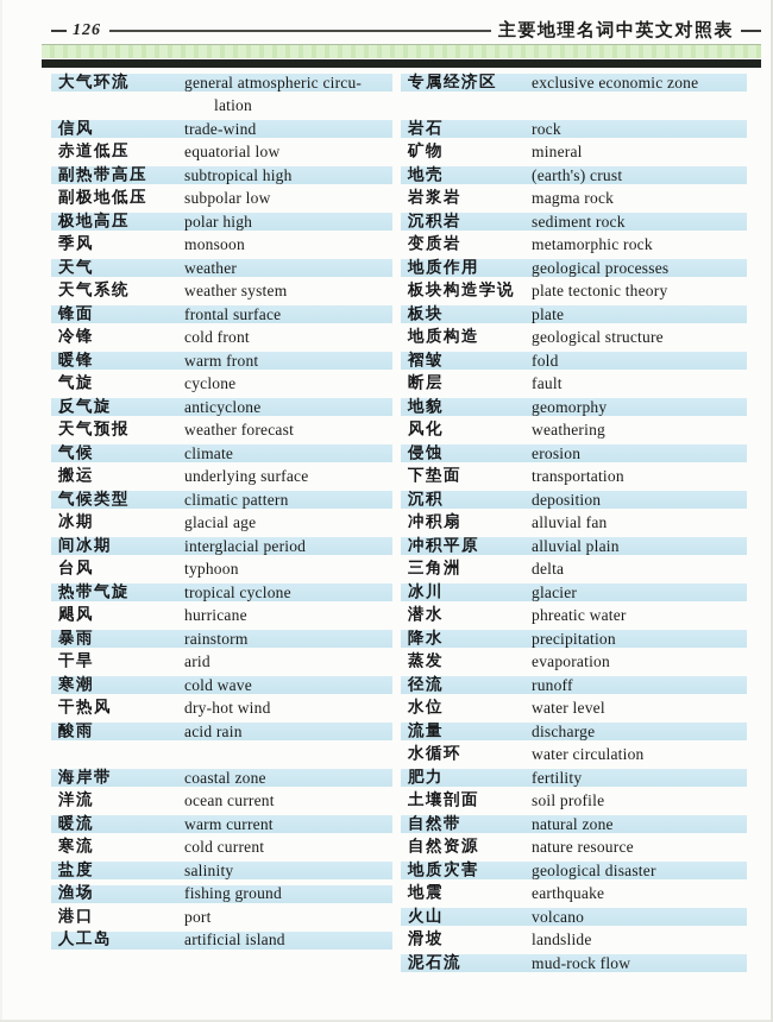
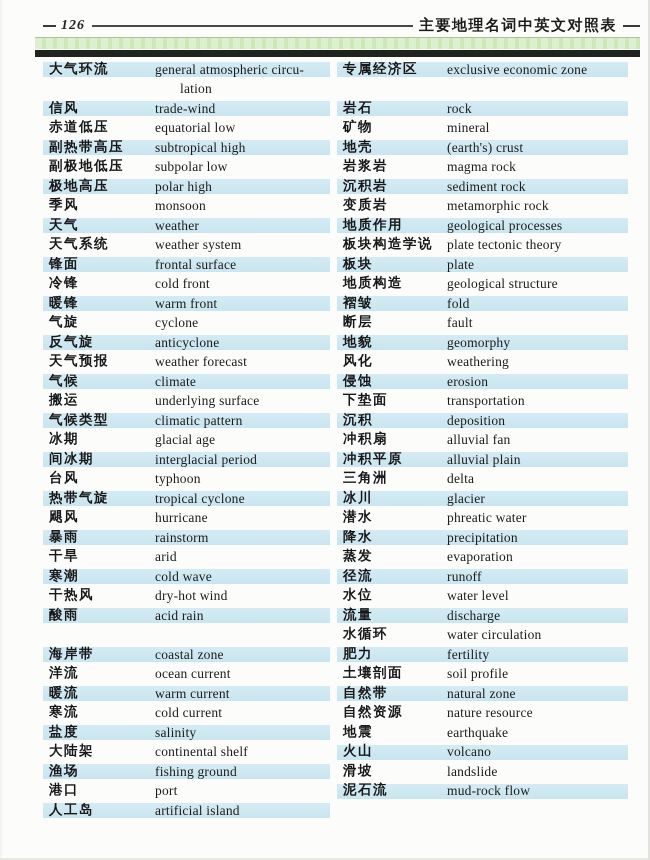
  126
  主要地理名词中英文对照表
  大气环流
  general atmospheric circu-
  lation
  信风
  trade-wind
  赤道低压
  equatorial low
  副热带高压
  subtropical high
  副极地低压
  subpolar low
  极地高压
  polar high
  季风
  monsoon
  天气
  weather
  天气系统
  weather system
  锋面
  frontal surface
  冷锋
  cold front
  暖锋
  warm front
  气旋
  cyclone
  反气旋
  anticyclone
  天气预报
  weather forecast
  气候
  climate
  搬运
  underlying surface
  气候类型
  climatic pattern
  冰期
  glacial age
  间冰期
  interglacial period
  台风
  typhoon
  热带气旋
  tropical cyclone
  飓风
  hurricane
  暴雨
  rainstorm
  干旱
  arid
  寒潮
  cold wave
  干热风
  dry-hot wind
  酸雨
  acid rain
  海岸带
  coastal zone
  洋流
  ocean current
  暖流
  warm current
  寒流
  cold current
  盐度
  salinity
+ 大陆架
+ continental shelf
  渔场
  fishing ground
  港口
  port
  人工岛
  artificial island
  专属经济区
  exclusive economic zone
  岩石
  rock
  矿物
  mineral
  地壳
  (earth's) crust
  岩浆岩
  magma rock
  沉积岩
  sediment rock
  变质岩
  metamorphic rock
  地质作用
  geological processes
  板块构造学说
  plate tectonic theory
  板块
  plate
  地质构造
  geological structure
  褶皱
  fold
  断层
  fault
  地貌
  geomorphy
  风化
  weathering
  侵蚀
  erosion
  下垫面
  transportation
  沉积
  deposition
  冲积扇
  alluvial fan
  冲积平原
  alluvial plain
  三角洲
  delta
  冰川
  glacier
  潜水
  phreatic water
  降水
  precipitation
  蒸发
  evaporation
  径流
  runoff
  水位
  water level
  流量
  discharge
  水循环
  water circulation
  肥力
  fertility
  土壤剖面
  soil profile
  自然带
  natural zone
  自然资源
  nature resource
- 地质灾害
- geological disaster
  地震
  earthquake
  火山
  volcano
  滑坡
  landslide
  泥石流
  mud-rock flow
